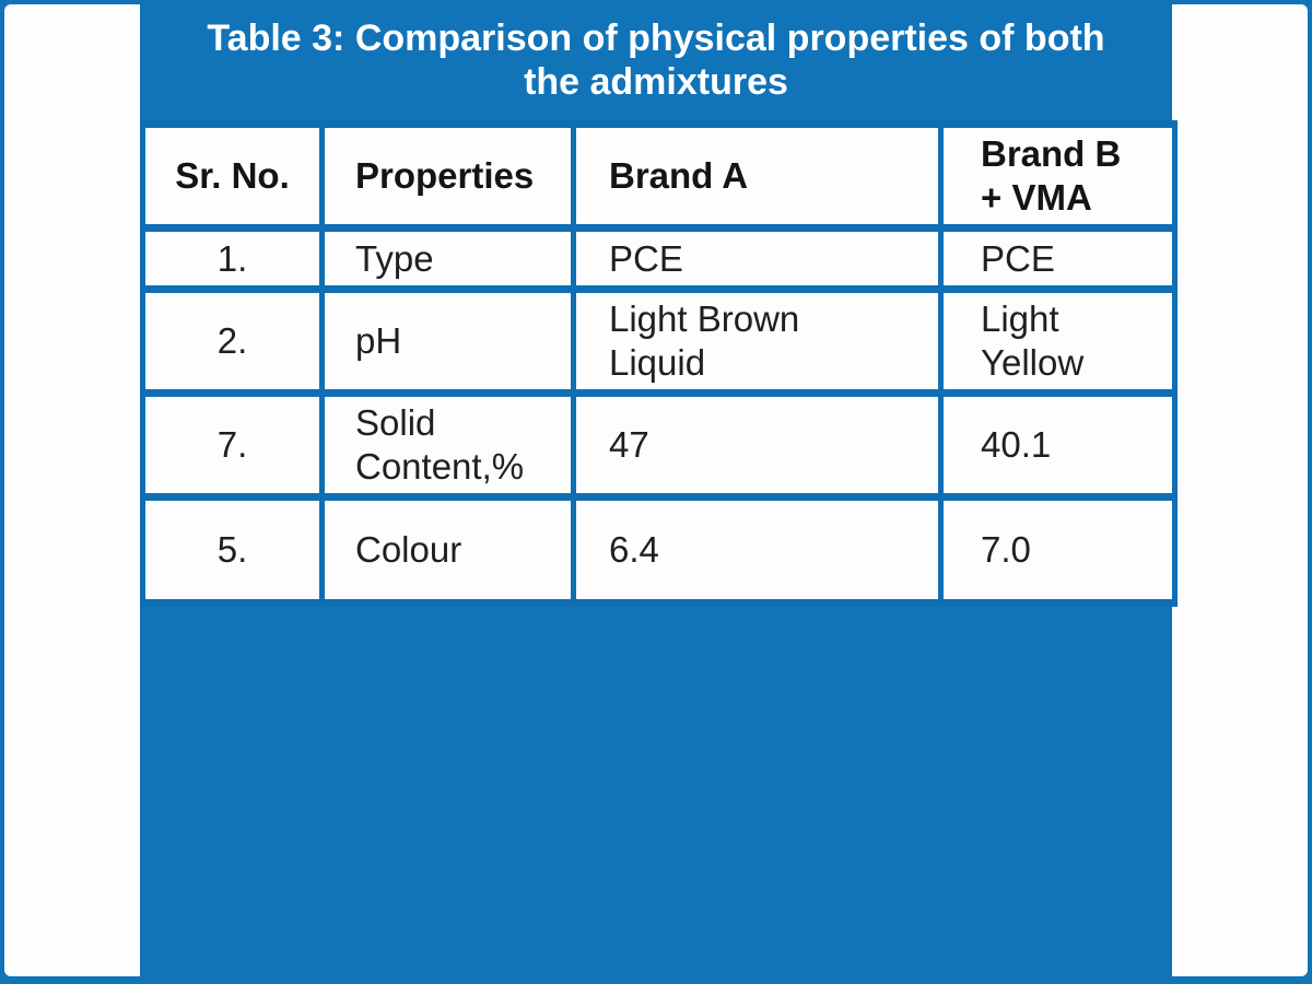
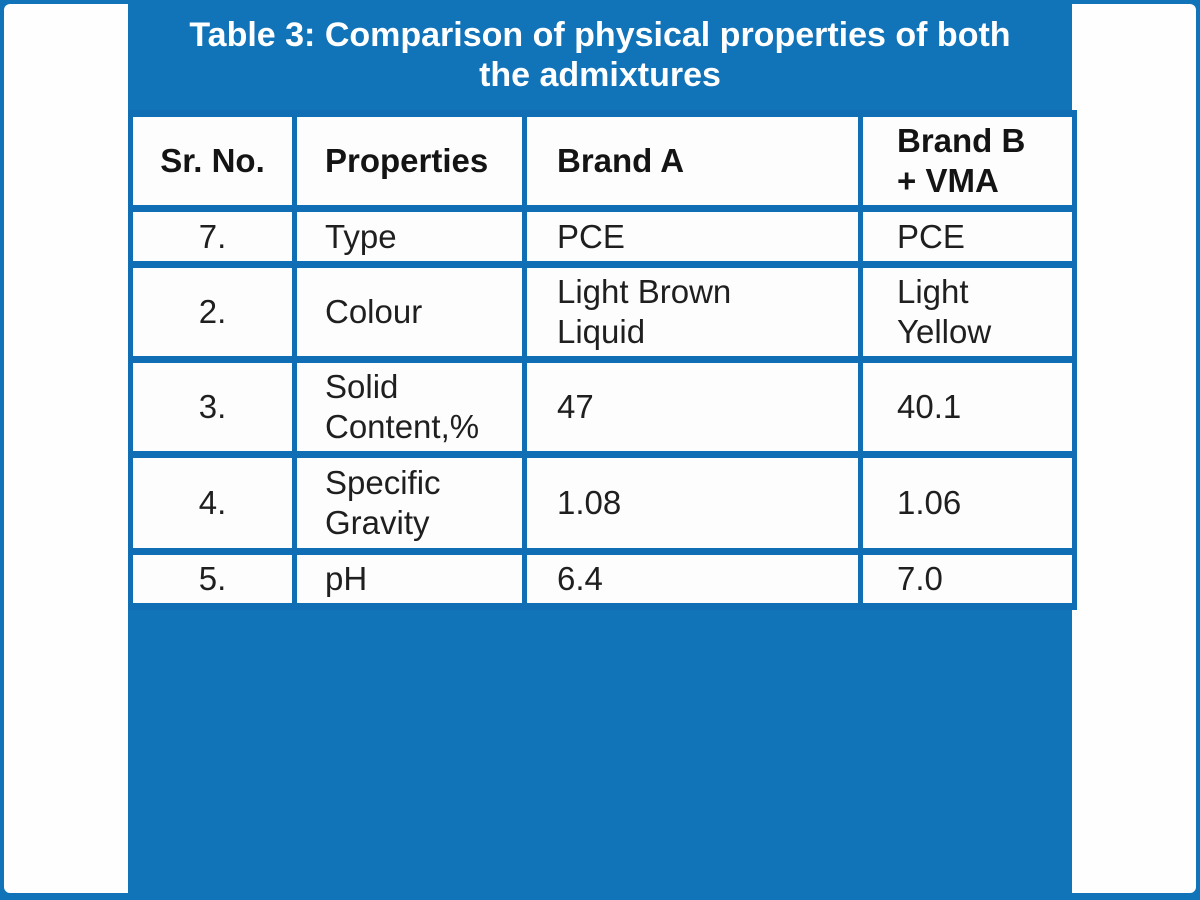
  Table 3: Comparison of physical properties of both
  the admixtures
  Sr. No.	Properties	Brand A	Brand B + VMA
- 1.	Type	PCE	PCE
+ 7.	Type	PCE	PCE
- 2.	pH	Light Brown Liquid	Light Yellow
+ 2.	Colour	Light Brown Liquid	Light Yellow
- 7.	Solid Content,%	47	40.1
+ 3.	Solid Content,%	47	40.1
+ 4.	Specific Gravity	1.08	1.06
- 5.	Colour	6.4	7.0
+ 5.	pH	6.4	7.0
